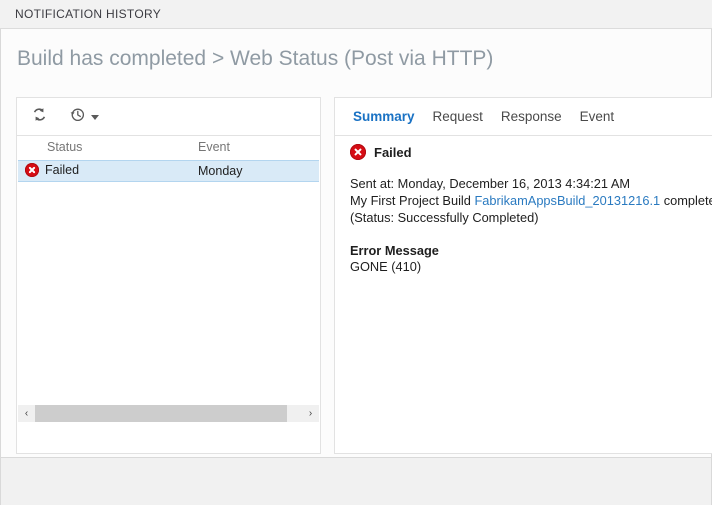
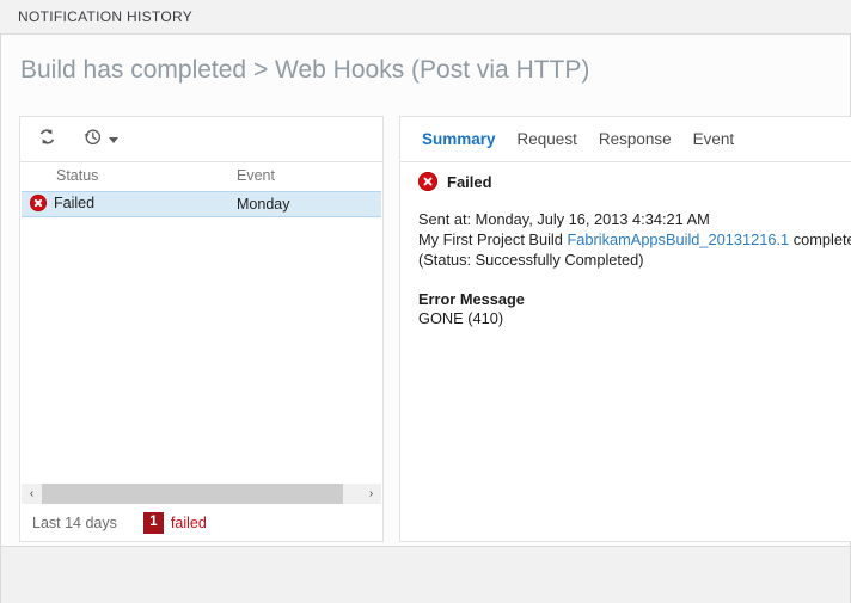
  NOTIFICATION HISTORY
- Build has completed > Web Status (Post via HTTP)
+ Build has completed > Web Hooks (Post via HTTP)
  Status
  Event
  Failed
  Monday
  ‹
  ›
+ Last 14 days
+ 1
+ failed
  Summary
  Request
  Response
  Event
  Failed
- Sent at: Monday, December 16, 2013 4:34:21 AM
+ Sent at: Monday, July 16, 2013 4:34:21 AM
  My First Project Build FabrikamAppsBuild_20131216.1 complet (Status: Successfully Completed)
  Error Message
  GONE (410)
